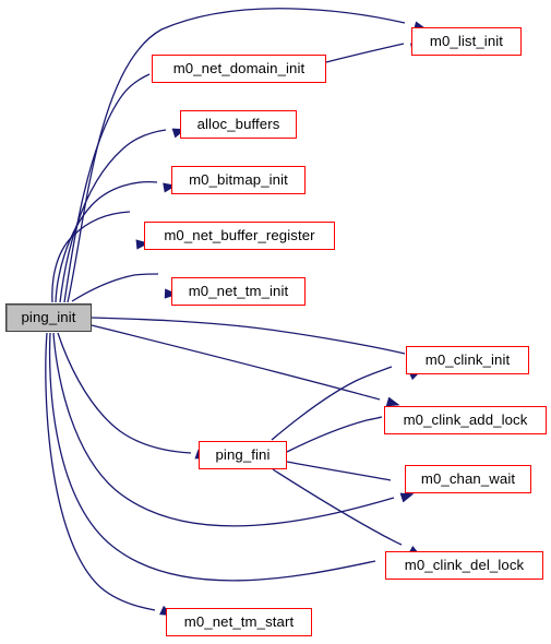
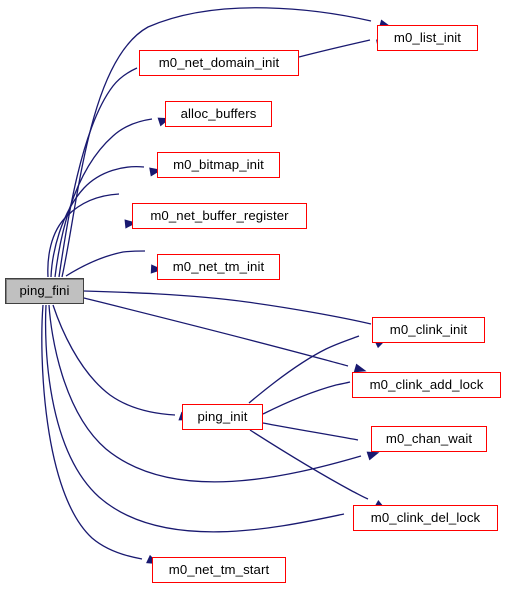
- ping_init
+ ping_fini
  m0_list_init
  m0_net_domain_init
  alloc_buffers
  m0_bitmap_init
  m0_net_buffer_register
  m0_net_tm_init
  m0_clink_init
  m0_clink_add_lock
- ping_fini
+ ping_init
  m0_chan_wait
  m0_clink_del_lock
  m0_net_tm_start
